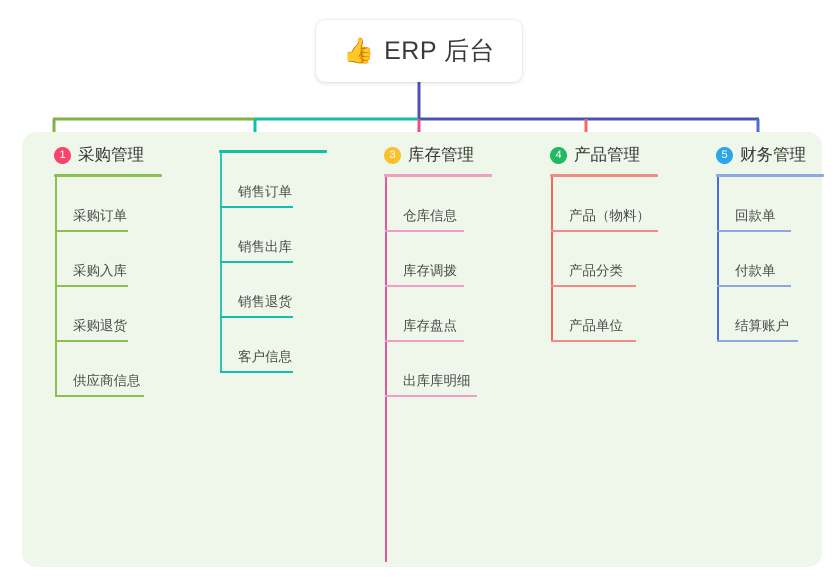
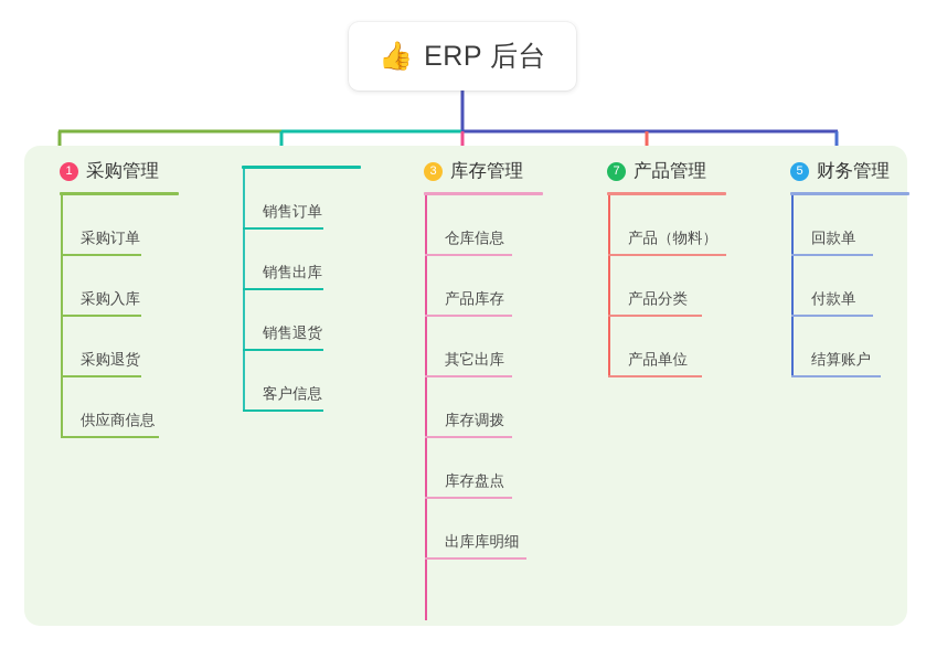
  👍
  ERP 后台
  1
  采购管理
  采购订单
  采购入库
  采购退货
  供应商信息
  销售订单
  销售出库
  销售退货
  客户信息
  3
  库存管理
  仓库信息
+ 产品库存
+ 其它出库
  库存调拨
  库存盘点
  出库库明细
- 4
+ 7
  产品管理
  产品（物料）
  产品分类
  产品单位
  5
  财务管理
  回款单
  付款单
  结算账户
